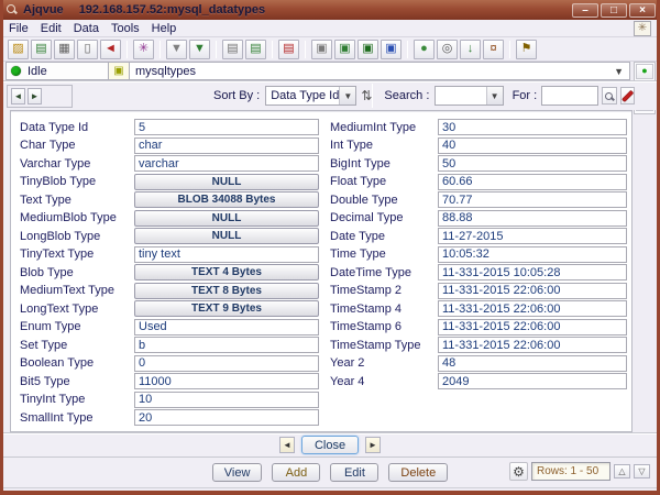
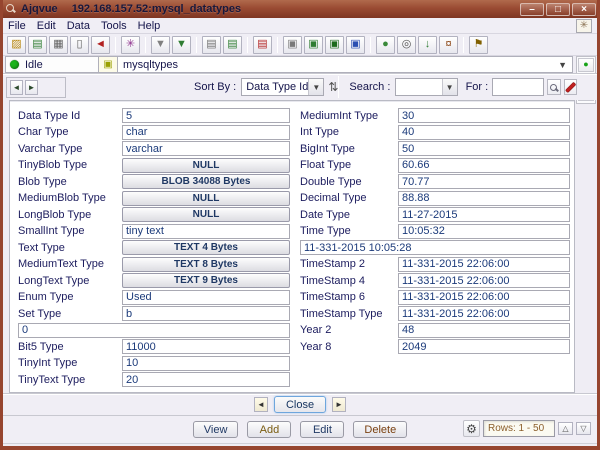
  Ajqvue 192.168.157.52:mysql_datatypes
  –
  □
  ×
  File
  Edit
  Data
  Tools
  Help
  ✳
  ▨
  ▤
  ▦
  ▯
  ◄
  ✳
  ▼
  ▼
  ▤
  ▤
  ▤
  ▣
  ▣
  ▣
  ▣
  ●
  ◎
  ↓
  ¤
  ⚑
  Idle
  ▣
  mysqltypes
  ▼
  ●
  ◄
  ►
  Sort By :
  Data Type Id
  ▼
  ⇅
  Search :
  ▼
  For :
  Data Type Id
  5
  Char Type
  char
  Varchar Type
  varchar
  TinyBlob Type
  NULL
- Text Type
+ Blob Type
  BLOB 34088 Bytes
  MediumBlob Type
  NULL
  LongBlob Type
  NULL
- TinyText Type
+ SmallInt Type
  tiny text
- Blob Type
+ Text Type
  TEXT 4 Bytes
  MediumText Type
  TEXT 8 Bytes
  LongText Type
  TEXT 9 Bytes
  Enum Type
  Used
  Set Type
  b
- Boolean Type
  0
  Bit5 Type
  11000
  TinyInt Type
  10
- SmallInt Type
+ TinyText Type
  20
  MediumInt Type
  30
  Int Type
  40
  BigInt Type
  50
  Float Type
  60.66
  Double Type
  70.77
  Decimal Type
  88.88
  Date Type
  11-27-2015
  Time Type
  10:05:32
- DateTime Type
  11-331-2015 10:05:28
  TimeStamp 2
  11-331-2015 22:06:00
  TimeStamp 4
  11-331-2015 22:06:00
  TimeStamp 6
  11-331-2015 22:06:00
  TimeStamp Type
  11-331-2015 22:06:00
  Year 2
  48
- Year 4
+ Year 8
  2049
  ◄
  Close
  ►
  View
  Add
  Edit
  Delete
  ⚙
  Rows: 1 - 50
  △
  ▽
